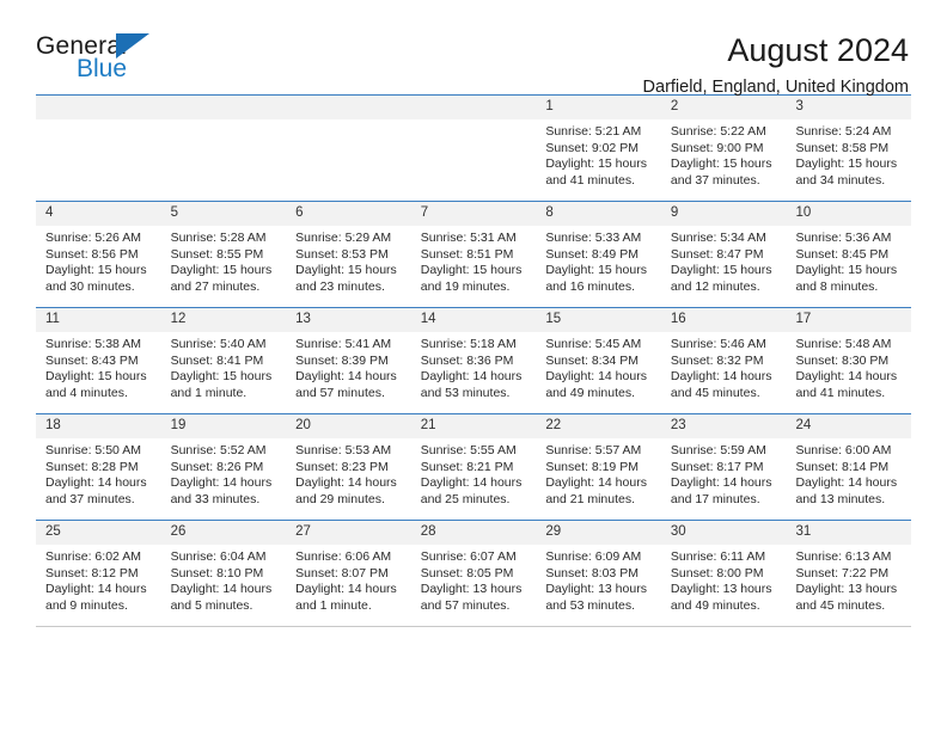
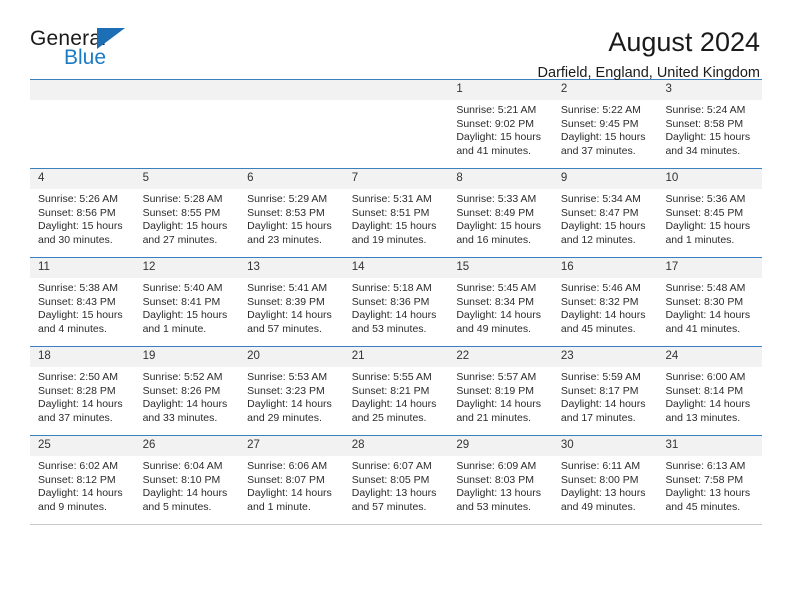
  General
  Blue
  August 2024
  Darfield, England, United Kingdom
  1
  Sunrise: 5:21 AM
  Sunset: 9:02 PM
  Daylight: 15 hours
  and 41 minutes.
  2
  Sunrise: 5:22 AM
- Sunset: 9:00 PM
+ Sunset: 9:45 PM
  Daylight: 15 hours
  and 37 minutes.
  3
  Sunrise: 5:24 AM
  Sunset: 8:58 PM
  Daylight: 15 hours
  and 34 minutes.
  4
  Sunrise: 5:26 AM
  Sunset: 8:56 PM
  Daylight: 15 hours
  and 30 minutes.
  5
  Sunrise: 5:28 AM
  Sunset: 8:55 PM
  Daylight: 15 hours
  and 27 minutes.
  6
  Sunrise: 5:29 AM
  Sunset: 8:53 PM
  Daylight: 15 hours
  and 23 minutes.
  7
  Sunrise: 5:31 AM
  Sunset: 8:51 PM
  Daylight: 15 hours
  and 19 minutes.
  8
  Sunrise: 5:33 AM
  Sunset: 8:49 PM
  Daylight: 15 hours
  and 16 minutes.
  9
  Sunrise: 5:34 AM
  Sunset: 8:47 PM
  Daylight: 15 hours
  and 12 minutes.
  10
  Sunrise: 5:36 AM
  Sunset: 8:45 PM
  Daylight: 15 hours
- and 8 minutes.
+ and 1 minutes.
  11
  Sunrise: 5:38 AM
  Sunset: 8:43 PM
  Daylight: 15 hours
  and 4 minutes.
  12
  Sunrise: 5:40 AM
  Sunset: 8:41 PM
  Daylight: 15 hours
  and 1 minute.
  13
  Sunrise: 5:41 AM
  Sunset: 8:39 PM
  Daylight: 14 hours
  and 57 minutes.
  14
  Sunrise: 5:18 AM
  Sunset: 8:36 PM
  Daylight: 14 hours
  and 53 minutes.
  15
  Sunrise: 5:45 AM
  Sunset: 8:34 PM
  Daylight: 14 hours
  and 49 minutes.
  16
  Sunrise: 5:46 AM
  Sunset: 8:32 PM
  Daylight: 14 hours
  and 45 minutes.
  17
  Sunrise: 5:48 AM
  Sunset: 8:30 PM
  Daylight: 14 hours
  and 41 minutes.
  18
- Sunrise: 5:50 AM
+ Sunrise: 2:50 AM
  Sunset: 8:28 PM
  Daylight: 14 hours
  and 37 minutes.
  19
  Sunrise: 5:52 AM
  Sunset: 8:26 PM
  Daylight: 14 hours
  and 33 minutes.
  20
  Sunrise: 5:53 AM
- Sunset: 8:23 PM
+ Sunset: 3:23 PM
  Daylight: 14 hours
  and 29 minutes.
  21
  Sunrise: 5:55 AM
  Sunset: 8:21 PM
  Daylight: 14 hours
  and 25 minutes.
  22
  Sunrise: 5:57 AM
  Sunset: 8:19 PM
  Daylight: 14 hours
  and 21 minutes.
  23
  Sunrise: 5:59 AM
  Sunset: 8:17 PM
  Daylight: 14 hours
  and 17 minutes.
  24
  Sunrise: 6:00 AM
  Sunset: 8:14 PM
  Daylight: 14 hours
  and 13 minutes.
  25
  Sunrise: 6:02 AM
  Sunset: 8:12 PM
  Daylight: 14 hours
  and 9 minutes.
  26
  Sunrise: 6:04 AM
  Sunset: 8:10 PM
  Daylight: 14 hours
  and 5 minutes.
  27
  Sunrise: 6:06 AM
  Sunset: 8:07 PM
  Daylight: 14 hours
  and 1 minute.
  28
  Sunrise: 6:07 AM
  Sunset: 8:05 PM
  Daylight: 13 hours
  and 57 minutes.
  29
  Sunrise: 6:09 AM
  Sunset: 8:03 PM
  Daylight: 13 hours
  and 53 minutes.
  30
  Sunrise: 6:11 AM
  Sunset: 8:00 PM
  Daylight: 13 hours
  and 49 minutes.
  31
  Sunrise: 6:13 AM
- Sunset: 7:22 PM
+ Sunset: 7:58 PM
  Daylight: 13 hours
  and 45 minutes.
